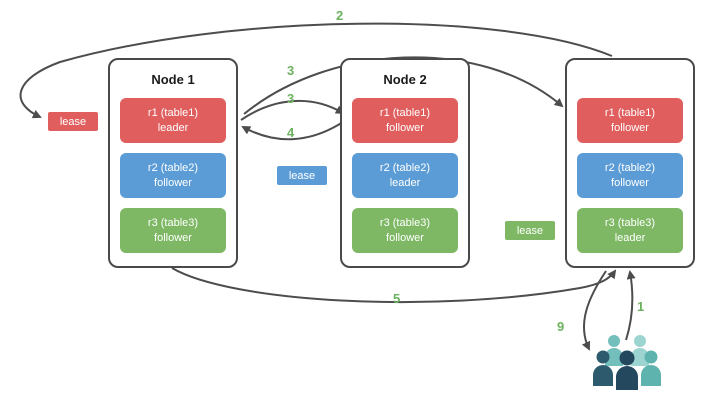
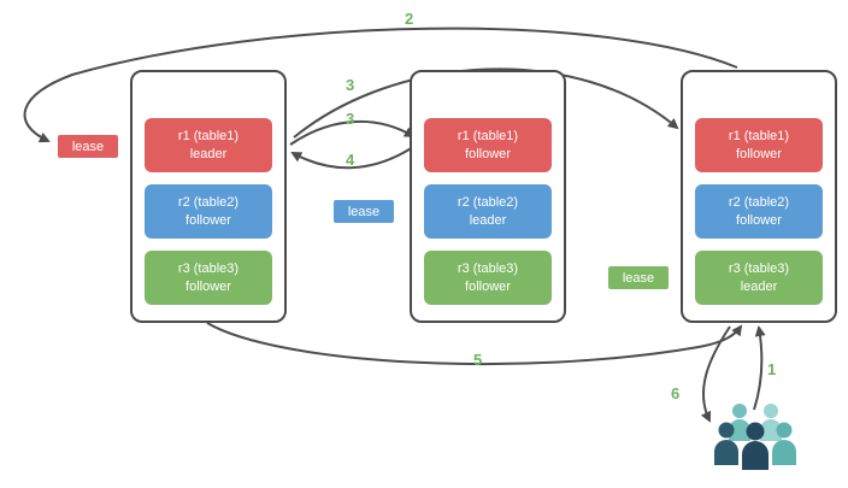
- Node 1
  r1 (table1)
  leader
  r2 (table2)
  follower
  r3 (table3)
  follower
- Node 2
  r1 (table1)
  follower
  r2 (table2)
  leader
  r3 (table3)
  follower
  r1 (table1)
  follower
  r2 (table2)
  follower
  r3 (table3)
  leader
  lease
  lease
  lease
  2
  3
  3
  4
  5
  1
- 9
+ 6
